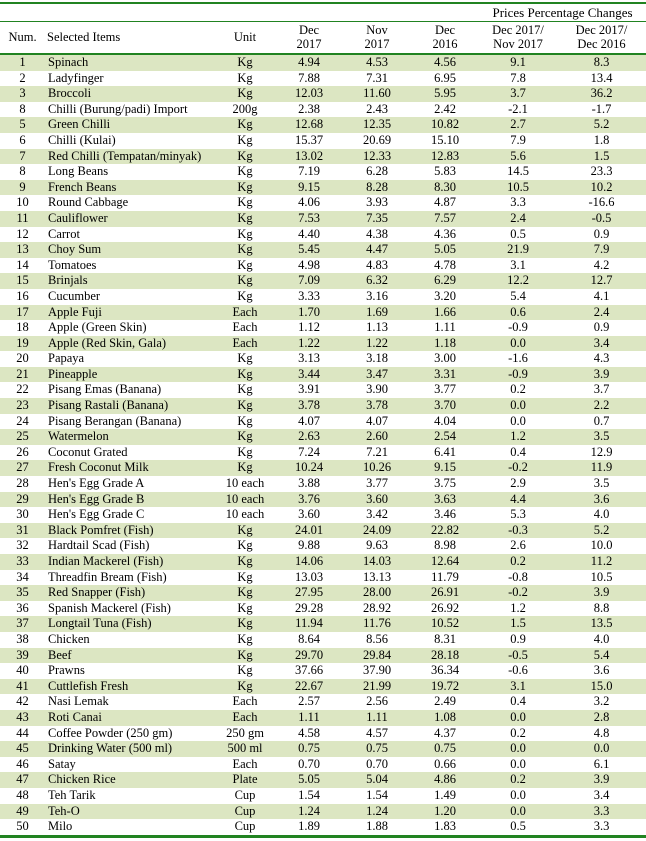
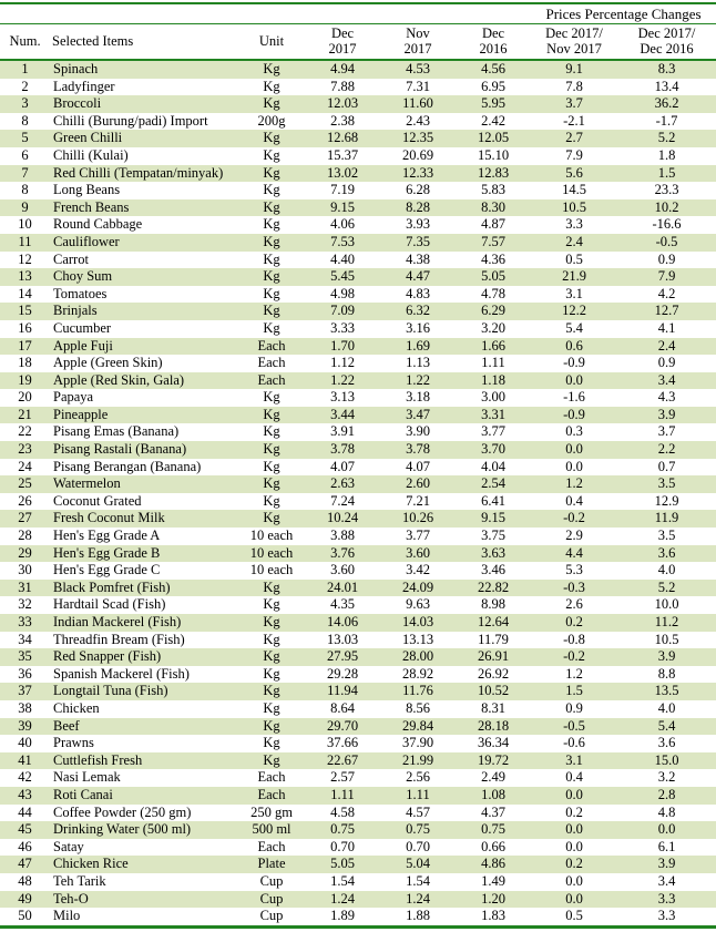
  	Prices Percentage Changes
  Num.	Selected Items	Unit	Dec 2017	Nov 2017	Dec 2016	Dec 2017/ Nov 2017	Dec 2017/ Dec 2016
  1	Spinach	Kg	4.94	4.53	4.56	9.1	8.3
  2	Ladyfinger	Kg	7.88	7.31	6.95	7.8	13.4
  3	Broccoli	Kg	12.03	11.60	5.95	3.7	36.2
  8	Chilli (Burung/padi) Import	200g	2.38	2.43	2.42	-2.1	-1.7
- 5	Green Chilli	Kg	12.68	12.35	10.82	2.7	5.2
+ 5	Green Chilli	Kg	12.68	12.35	12.05	2.7	5.2
  6	Chilli (Kulai)	Kg	15.37	20.69	15.10	7.9	1.8
  7	Red Chilli (Tempatan/minyak)	Kg	13.02	12.33	12.83	5.6	1.5
  8	Long Beans	Kg	7.19	6.28	5.83	14.5	23.3
  9	French Beans	Kg	9.15	8.28	8.30	10.5	10.2
  10	Round Cabbage	Kg	4.06	3.93	4.87	3.3	-16.6
  11	Cauliflower	Kg	7.53	7.35	7.57	2.4	-0.5
  12	Carrot	Kg	4.40	4.38	4.36	0.5	0.9
  13	Choy Sum	Kg	5.45	4.47	5.05	21.9	7.9
  14	Tomatoes	Kg	4.98	4.83	4.78	3.1	4.2
  15	Brinjals	Kg	7.09	6.32	6.29	12.2	12.7
  16	Cucumber	Kg	3.33	3.16	3.20	5.4	4.1
  17	Apple Fuji	Each	1.70	1.69	1.66	0.6	2.4
  18	Apple (Green Skin)	Each	1.12	1.13	1.11	-0.9	0.9
  19	Apple (Red Skin, Gala)	Each	1.22	1.22	1.18	0.0	3.4
  20	Papaya	Kg	3.13	3.18	3.00	-1.6	4.3
  21	Pineapple	Kg	3.44	3.47	3.31	-0.9	3.9
- 22	Pisang Emas (Banana)	Kg	3.91	3.90	3.77	0.2	3.7
+ 22	Pisang Emas (Banana)	Kg	3.91	3.90	3.77	0.3	3.7
  23	Pisang Rastali (Banana)	Kg	3.78	3.78	3.70	0.0	2.2
  24	Pisang Berangan (Banana)	Kg	4.07	4.07	4.04	0.0	0.7
  25	Watermelon	Kg	2.63	2.60	2.54	1.2	3.5
  26	Coconut Grated	Kg	7.24	7.21	6.41	0.4	12.9
  27	Fresh Coconut Milk	Kg	10.24	10.26	9.15	-0.2	11.9
  28	Hen's Egg Grade A	10 each	3.88	3.77	3.75	2.9	3.5
  29	Hen's Egg Grade B	10 each	3.76	3.60	3.63	4.4	3.6
  30	Hen's Egg Grade C	10 each	3.60	3.42	3.46	5.3	4.0
  31	Black Pomfret (Fish)	Kg	24.01	24.09	22.82	-0.3	5.2
- 32	Hardtail Scad (Fish)	Kg	9.88	9.63	8.98	2.6	10.0
+ 32	Hardtail Scad (Fish)	Kg	4.35	9.63	8.98	2.6	10.0
  33	Indian Mackerel (Fish)	Kg	14.06	14.03	12.64	0.2	11.2
  34	Threadfin Bream (Fish)	Kg	13.03	13.13	11.79	-0.8	10.5
  35	Red Snapper (Fish)	Kg	27.95	28.00	26.91	-0.2	3.9
  36	Spanish Mackerel (Fish)	Kg	29.28	28.92	26.92	1.2	8.8
  37	Longtail Tuna (Fish)	Kg	11.94	11.76	10.52	1.5	13.5
  38	Chicken	Kg	8.64	8.56	8.31	0.9	4.0
  39	Beef	Kg	29.70	29.84	28.18	-0.5	5.4
  40	Prawns	Kg	37.66	37.90	36.34	-0.6	3.6
  41	Cuttlefish Fresh	Kg	22.67	21.99	19.72	3.1	15.0
  42	Nasi Lemak	Each	2.57	2.56	2.49	0.4	3.2
  43	Roti Canai	Each	1.11	1.11	1.08	0.0	2.8
  44	Coffee Powder (250 gm)	250 gm	4.58	4.57	4.37	0.2	4.8
  45	Drinking Water (500 ml)	500 ml	0.75	0.75	0.75	0.0	0.0
  46	Satay	Each	0.70	0.70	0.66	0.0	6.1
  47	Chicken Rice	Plate	5.05	5.04	4.86	0.2	3.9
  48	Teh Tarik	Cup	1.54	1.54	1.49	0.0	3.4
  49	Teh-O	Cup	1.24	1.24	1.20	0.0	3.3
  50	Milo	Cup	1.89	1.88	1.83	0.5	3.3
